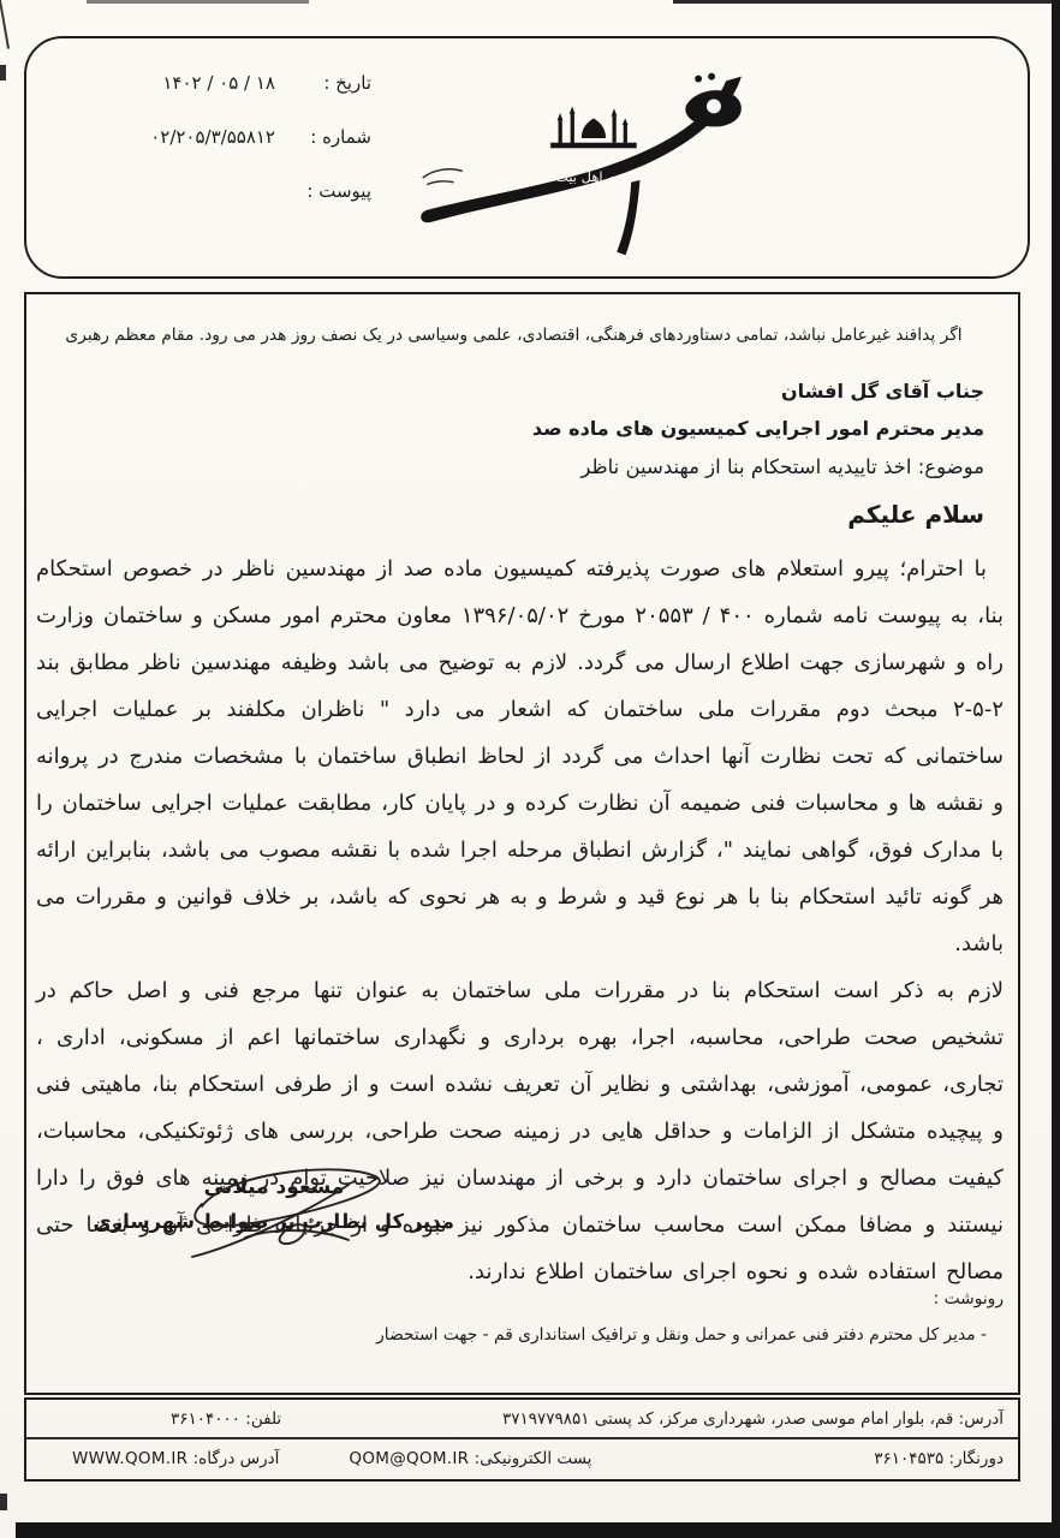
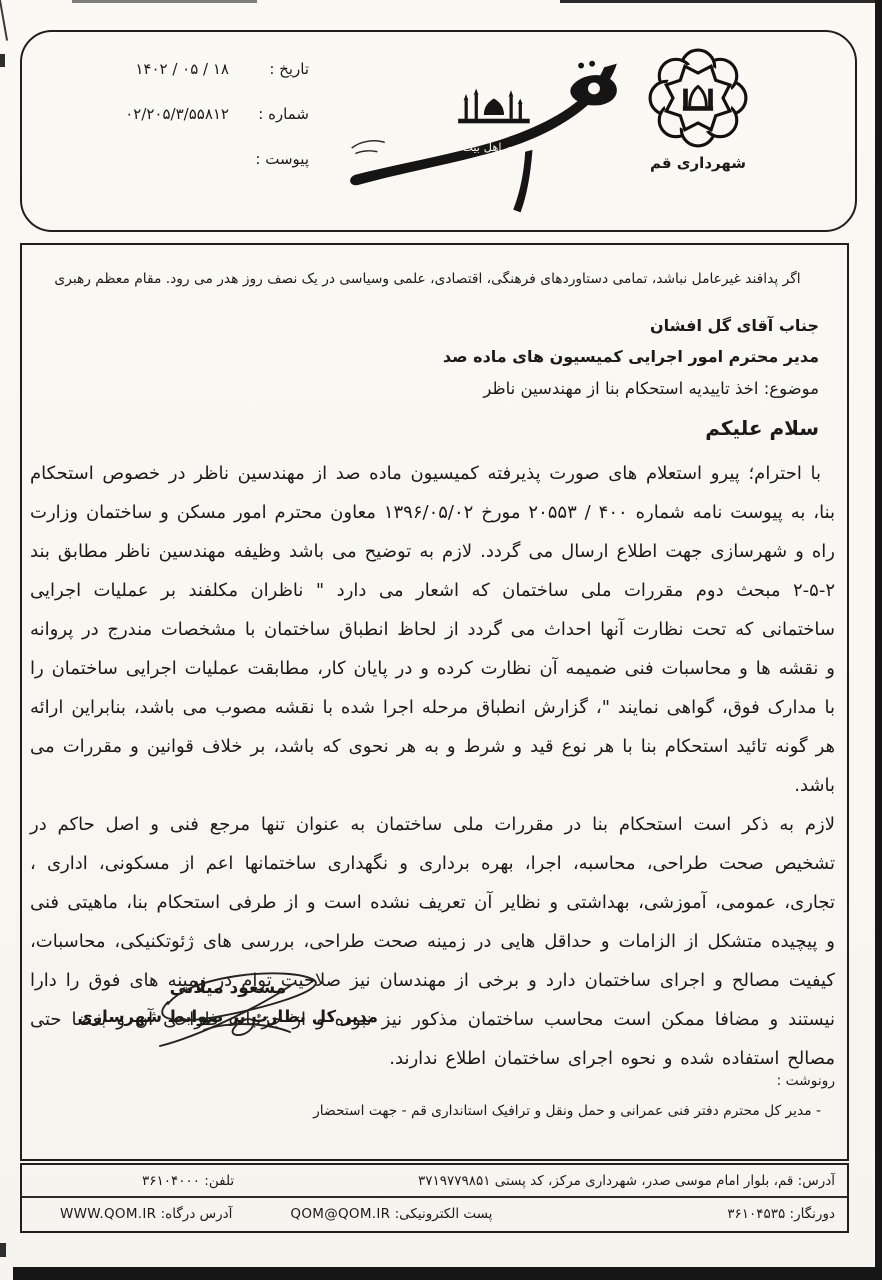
  تاریخ :
  ۱۸ / ۰۵ / ۱۴۰۲
  شماره :
  ۰۲/۲۰۵/۳/۵۵۸۱۲
  پیوست :
  حرم اهل بیت
+ شهرداری قم
  اگر پدافند غیرعامل نباشد، تمامی دستاوردهای فرهنگی، اقتصادی، علمی وسیاسی در یک نصف روز هدر می رود. مقام معظم رهبری
  جناب آقای گل افشان
  مدیر محترم امور اجرایی کمیسیون های ماده صد
  موضوع: اخذ تاییدیه استحکام بنا از مهندسین ناظر
  سلام علیکم
  با احترام؛ پیرو استعلام های صورت پذیرفته کمیسیون ماده صد از مهندسین ناظر در خصوص استحکام بنا، به پیوست نامه شماره ۴۰۰ / ۲۰۵۵۳ مورخ ۱۳۹۶/۰۵/۰۲ معاون محترم امور مسکن و ساختمان وزارت راه و شهرسازی جهت اطلاع ارسال می گردد. لازم به توضیح می باشد وظیفه مهندسین ناظر مطابق بند ۲-۵-۲ مبحث دوم مقررات ملی ساختمان که اشعار می دارد " ناظران مکلفند بر عملیات اجرایی ساختمانی که تحت نظارت آنها احداث می گردد از لحاظ انطباق ساختمان با مشخصات مندرج در پروانه و نقشه ها و محاسبات فنی ضمیمه آن نظارت کرده و در پایان کار، مطابقت عملیات اجرایی ساختمان را با مدارک فوق، گواهی نمایند "، گزارش انطباق مرحله اجرا شده با نقشه مصوب می باشد، بنابراین ارائه هر گونه تائید استحکام بنا با هر نوع قید و شرط و به هر نحوی که باشد، بر خلاف قوانین و مقررات می باشد.
  لازم به ذکر است استحکام بنا در مقررات ملی ساختمان به عنوان تنها مرجع فنی و اصل حاکم در تشخیص صحت طراحی، محاسبه، اجرا، بهره برداری و نگهداری ساختمانها اعم از مسکونی، اداری ، تجاری، عمومی، آموزشی، بهداشتی و نظایر آن تعریف نشده است و از طرفی استحکام بنا، ماهیتی فنی و پیچیده متشکل از الزامات و حداقل هایی در زمینه صحت طراحی، بررسی های ژئوتکنیکی، محاسبات، کیفیت مصالح و اجرای ساختمان دارد و برخی از مهندسان نیز صلاحیت توام در زمینه های فوق را دارا نیستند و مضافا ممکن است محاسب ساختمان مذکور نیز نبوده و از جزئیت طح آن و بعضا حتی مصالح استفاده شده و نحوه اجرای ساختمان اطلاع ندارند.
  مسعود میلای
  مدیر کل نظارت بوابط شهرسازی
  رونوشت :
  - مدیر کل محترم دفتر فنی عمرانی و حمل ونقل و ترافیک استانداری قم - جهت استحضار
  آدرس: قم، بلوار امام موسی صدر، شهرداری مرکز، کد پستی ۳۷۱۹۷۷۹۸۵۱
  تلفن: ۳۶۱۰۴۰۰۰
  دورنگار: ۳۶۱۰۴۵۳۵
  پست الکترونیکی: QOM@QOM.IR
  آدرس درگاه: WWW.QOM.IR
